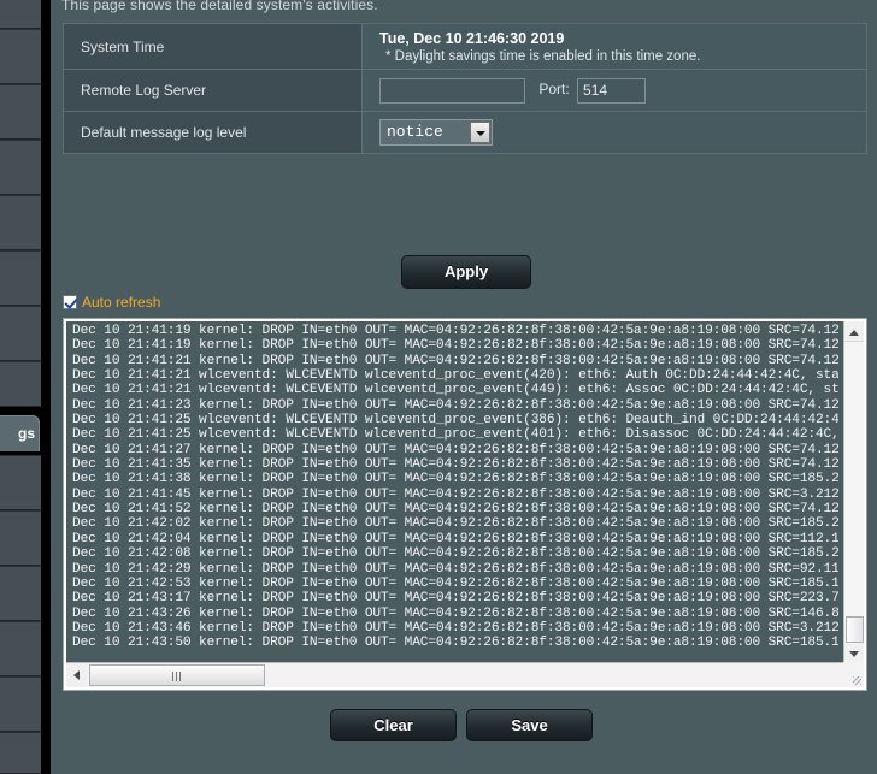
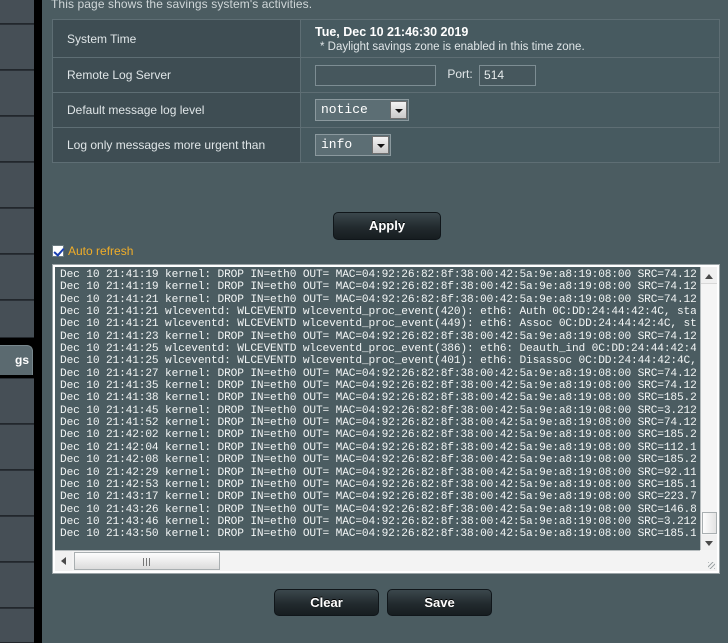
  gs
- This page shows the detailed system's activities.
+ This page shows the savings system's activities.
- System Time	Tue, Dec 10 21:46:30 2019 * Daylight savings time is enabled in this time zone.
+ System Time	Tue, Dec 10 21:46:30 2019 * Daylight savings zone is enabled in this time zone.
  Remote Log Server	Port: 514
  Default message log level	notice
+ Log only messages more urgent than	info
  Apply
  Auto refresh
  Dec 10 21:41:19 kernel: DROP IN=eth0 OUT= MAC=04:92:26:82:8f:38:00:42:5a:9e:a8:19:08:00 SRC=74.12
  Dec 10 21:41:19 kernel: DROP IN=eth0 OUT= MAC=04:92:26:82:8f:38:00:42:5a:9e:a8:19:08:00 SRC=74.12
  Dec 10 21:41:21 kernel: DROP IN=eth0 OUT= MAC=04:92:26:82:8f:38:00:42:5a:9e:a8:19:08:00 SRC=74.12
  Dec 10 21:41:21 wlceventd: WLCEVENTD wlceventd_proc_event(420): eth6: Auth 0C:DD:24:44:42:4C, sta
  Dec 10 21:41:21 wlceventd: WLCEVENTD wlceventd_proc_event(449): eth6: Assoc 0C:DD:24:44:42:4C, st
  Dec 10 21:41:23 kernel: DROP IN=eth0 OUT= MAC=04:92:26:82:8f:38:00:42:5a:9e:a8:19:08:00 SRC=74.12
  Dec 10 21:41:25 wlceventd: WLCEVENTD wlceventd_proc_event(386): eth6: Deauth_ind 0C:DD:24:44:42:4
  Dec 10 21:41:25 wlceventd: WLCEVENTD wlceventd_proc_event(401): eth6: Disassoc 0C:DD:24:44:42:4C,
  Dec 10 21:41:27 kernel: DROP IN=eth0 OUT= MAC=04:92:26:82:8f:38:00:42:5a:9e:a8:19:08:00 SRC=74.12
  Dec 10 21:41:35 kernel: DROP IN=eth0 OUT= MAC=04:92:26:82:8f:38:00:42:5a:9e:a8:19:08:00 SRC=74.12
  Dec 10 21:41:38 kernel: DROP IN=eth0 OUT= MAC=04:92:26:82:8f:38:00:42:5a:9e:a8:19:08:00 SRC=185.2
  Dec 10 21:41:45 kernel: DROP IN=eth0 OUT= MAC=04:92:26:82:8f:38:00:42:5a:9e:a8:19:08:00 SRC=3.212
  Dec 10 21:41:52 kernel: DROP IN=eth0 OUT= MAC=04:92:26:82:8f:38:00:42:5a:9e:a8:19:08:00 SRC=74.12
  Dec 10 21:42:02 kernel: DROP IN=eth0 OUT= MAC=04:92:26:82:8f:38:00:42:5a:9e:a8:19:08:00 SRC=185.2
  Dec 10 21:42:04 kernel: DROP IN=eth0 OUT= MAC=04:92:26:82:8f:38:00:42:5a:9e:a8:19:08:00 SRC=112.1
  Dec 10 21:42:08 kernel: DROP IN=eth0 OUT= MAC=04:92:26:82:8f:38:00:42:5a:9e:a8:19:08:00 SRC=185.2
  Dec 10 21:42:29 kernel: DROP IN=eth0 OUT= MAC=04:92:26:82:8f:38:00:42:5a:9e:a8:19:08:00 SRC=92.11
  Dec 10 21:42:53 kernel: DROP IN=eth0 OUT= MAC=04:92:26:82:8f:38:00:42:5a:9e:a8:19:08:00 SRC=185.1
  Dec 10 21:43:17 kernel: DROP IN=eth0 OUT= MAC=04:92:26:82:8f:38:00:42:5a:9e:a8:19:08:00 SRC=223.7
  Dec 10 21:43:26 kernel: DROP IN=eth0 OUT= MAC=04:92:26:82:8f:38:00:42:5a:9e:a8:19:08:00 SRC=146.8
  Dec 10 21:43:46 kernel: DROP IN=eth0 OUT= MAC=04:92:26:82:8f:38:00:42:5a:9e:a8:19:08:00 SRC=3.212
  Dec 10 21:43:50 kernel: DROP IN=eth0 OUT= MAC=04:92:26:82:8f:38:00:42:5a:9e:a8:19:08:00 SRC=185.1
  Clear
  Save
